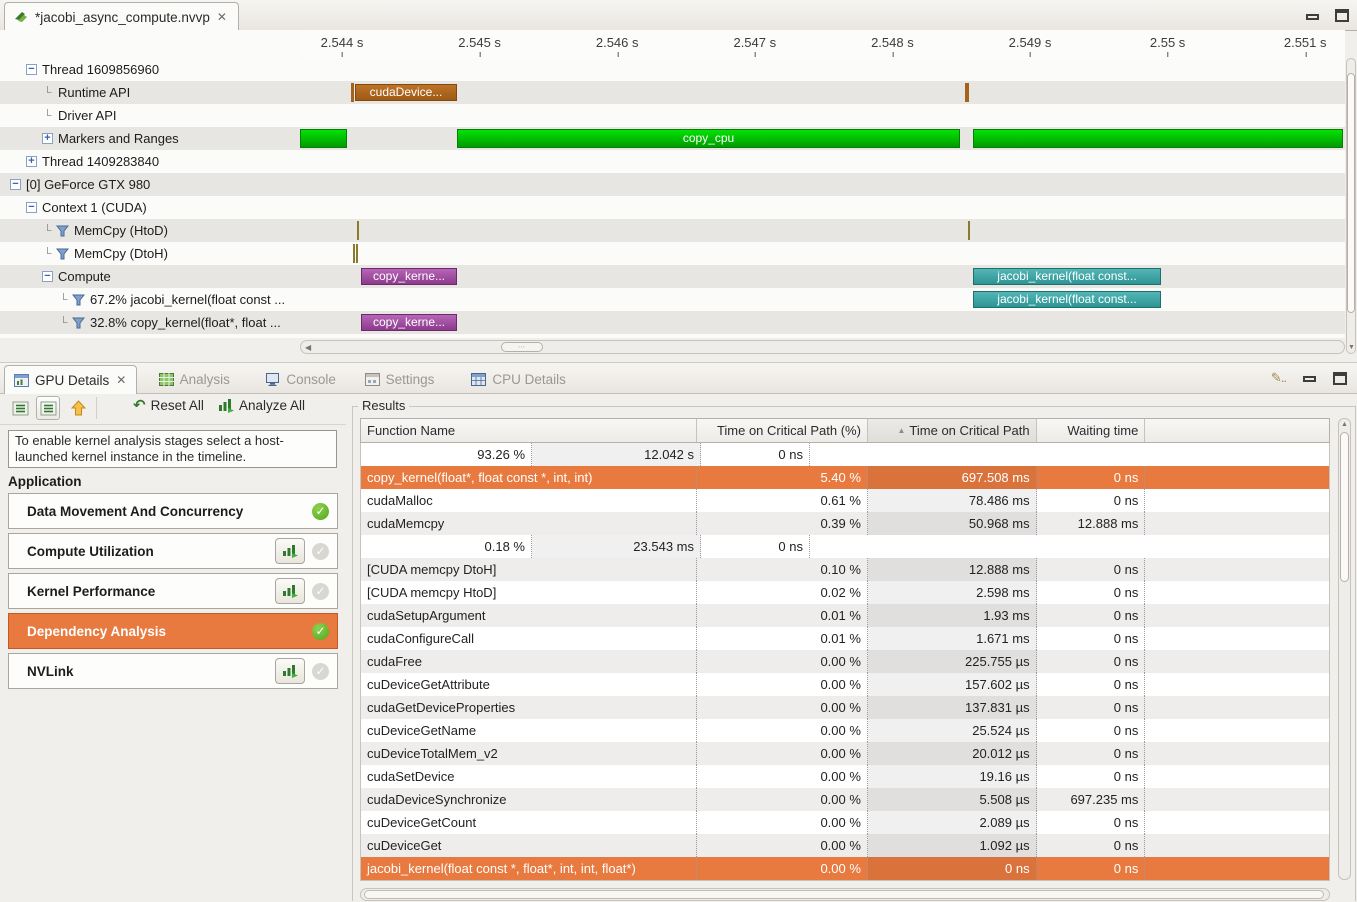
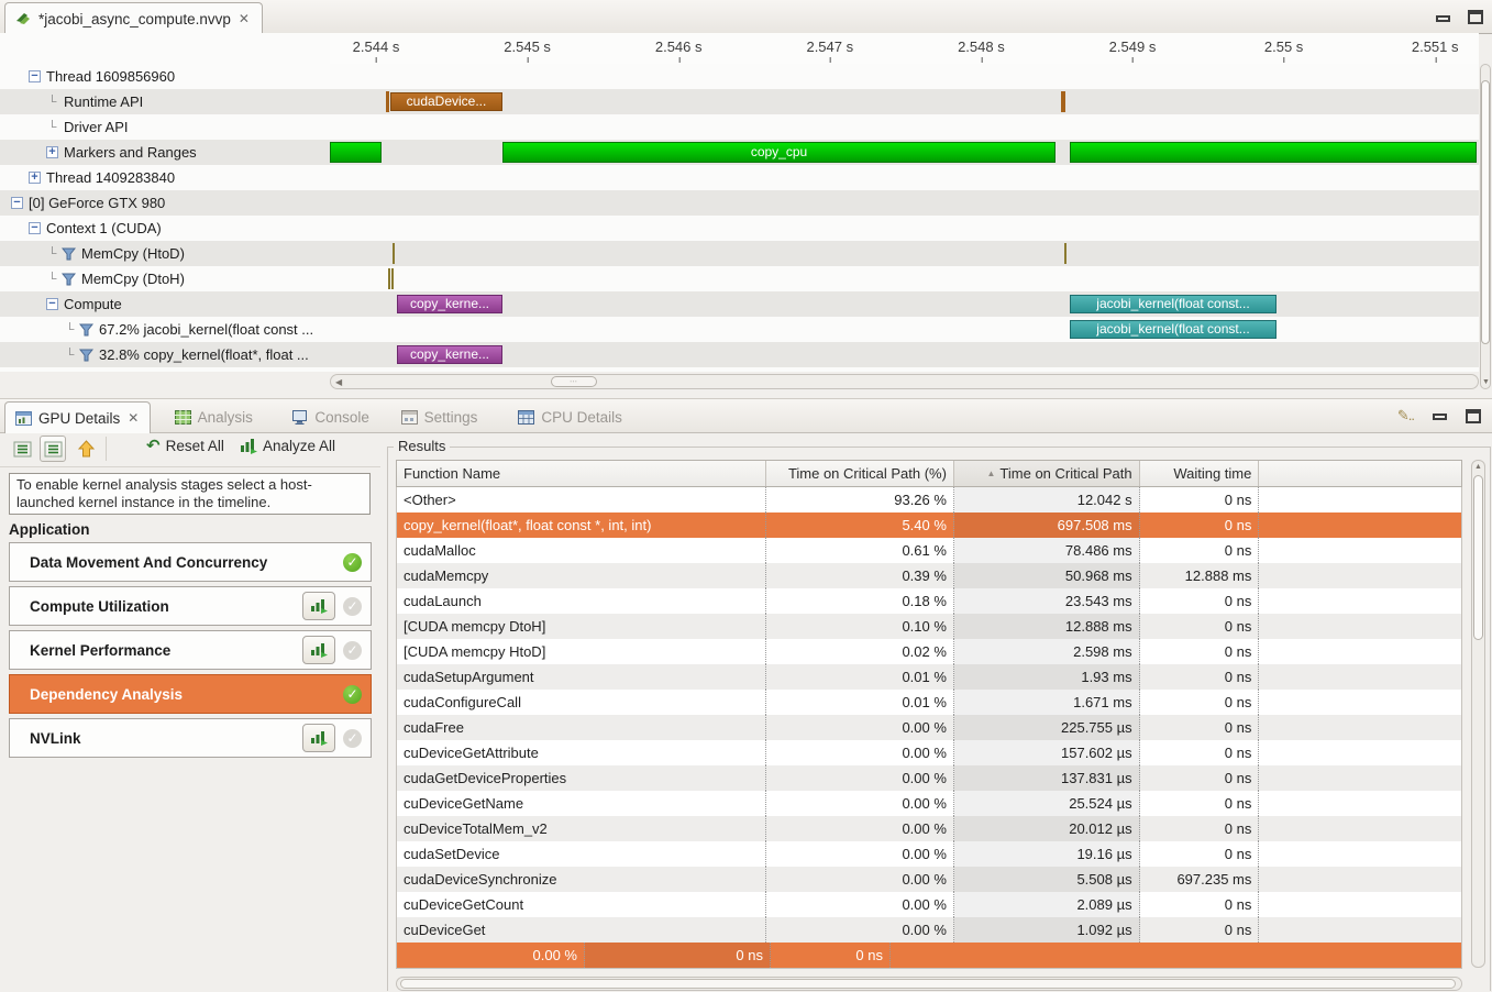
  *jacobi_async_compute.nvvp
  ✕
  2.544 s
  2.545 s
  2.546 s
  2.547 s
  2.548 s
  2.549 s
  2.55 s
  2.551 s
  −
  Thread 1609856960
  └
  Runtime API
  └
  Driver API
  +
  Markers and Ranges
  +
  Thread 1409283840
  −
  [0] GeForce GTX 980
  −
  Context 1 (CUDA)
  └
  MemCpy (HtoD)
  └
  MemCpy (DtoH)
  −
  Compute
  └
  67.2% jacobi_kernel(float const ...
  └
  32.8% copy_kernel(float*, float ...
  cudaDevice...
  copy_cpu
  copy_kerne...
  jacobi_kernel(float const...
  jacobi_kernel(float const...
  copy_kerne...
  ◀
  GPU Details
  ✕
  Analysis
  Console
  Settings
  CPU Details
  ✎..
  ↶
  Reset All
  Analyze All
  To enable kernel analysis stages select a host-launched kernel instance in the timeline.
  Application
  Data Movement And Concurrency
  ✓
  Compute Utilization
  ✓
  Kernel Performance
  ✓
  Dependency Analysis
  ✓
  NVLink
  ✓
  Results
  Function Name
  Time on Critical Path (%)
  ▲
  Time on Critical Path
  Waiting time
+ <Other>
  93.26 %
  12.042 s
  0 ns
  copy_kernel(float*, float const *, int, int)
  5.40 %
  697.508 ms
  0 ns
  cudaMalloc
  0.61 %
  78.486 ms
  0 ns
  cudaMemcpy
  0.39 %
  50.968 ms
  12.888 ms
+ cudaLaunch
  0.18 %
  23.543 ms
  0 ns
  [CUDA memcpy DtoH]
  0.10 %
  12.888 ms
  0 ns
  [CUDA memcpy HtoD]
  0.02 %
  2.598 ms
  0 ns
  cudaSetupArgument
  0.01 %
  1.93 ms
  0 ns
  cudaConfigureCall
  0.01 %
  1.671 ms
  0 ns
  cudaFree
  0.00 %
  225.755 µs
  0 ns
  cuDeviceGetAttribute
  0.00 %
  157.602 µs
  0 ns
  cudaGetDeviceProperties
  0.00 %
  137.831 µs
  0 ns
  cuDeviceGetName
  0.00 %
  25.524 µs
  0 ns
  cuDeviceTotalMem_v2
  0.00 %
  20.012 µs
  0 ns
  cudaSetDevice
  0.00 %
  19.16 µs
  0 ns
  cudaDeviceSynchronize
  0.00 %
  5.508 µs
  697.235 ms
  cuDeviceGetCount
  0.00 %
  2.089 µs
  0 ns
  cuDeviceGet
  0.00 %
  1.092 µs
  0 ns
- jacobi_kernel(float const *, float*, int, int, float*)
  0.00 %
  0 ns
  0 ns
